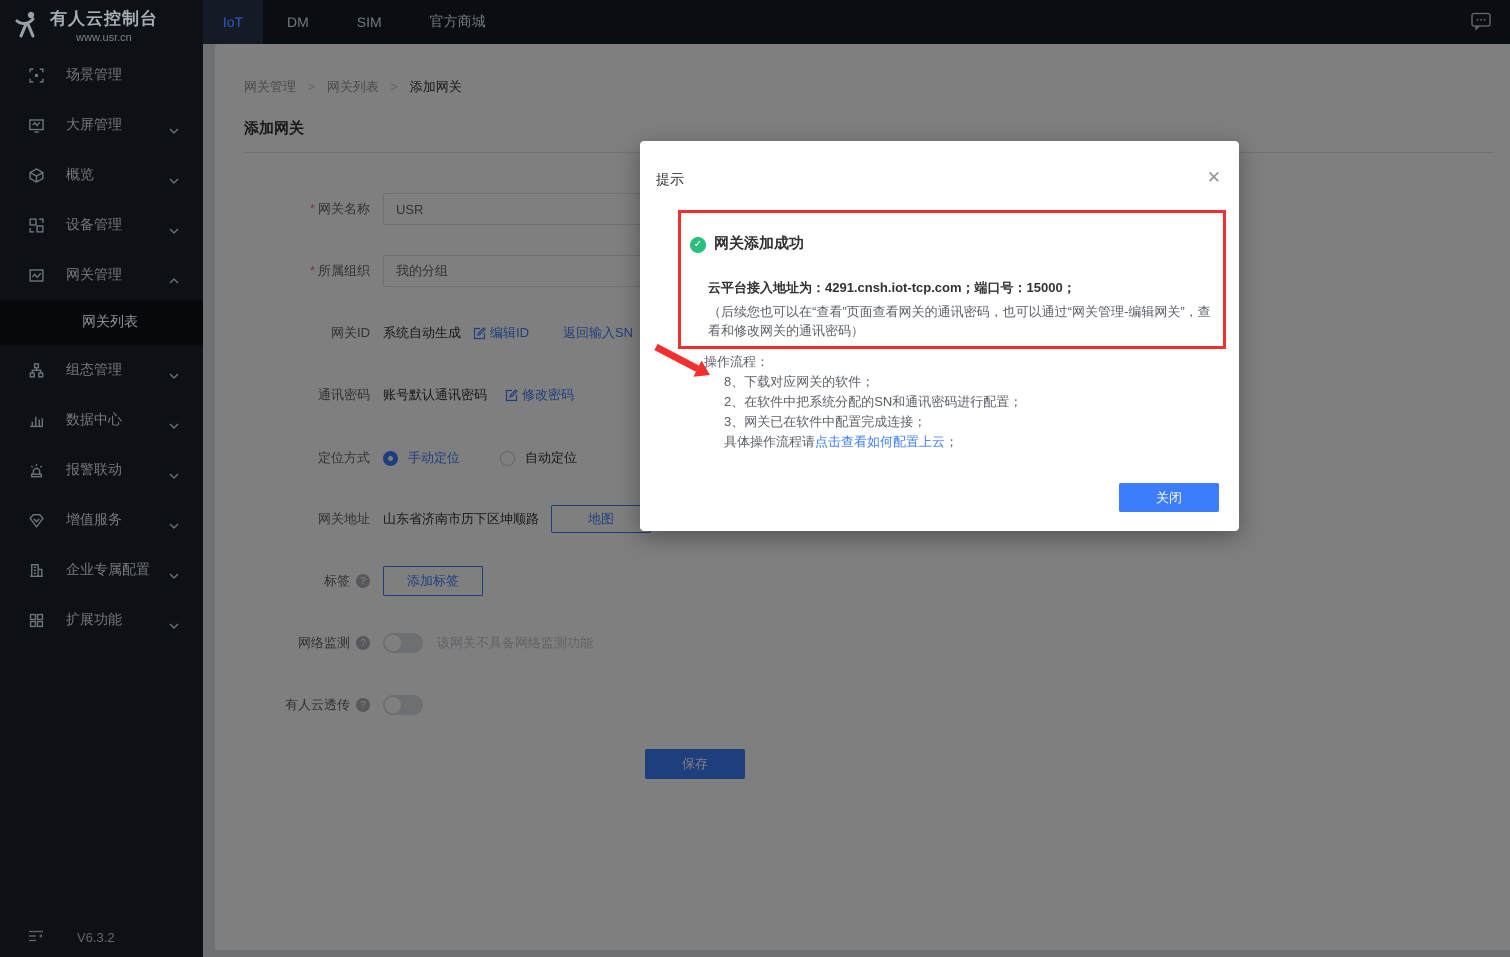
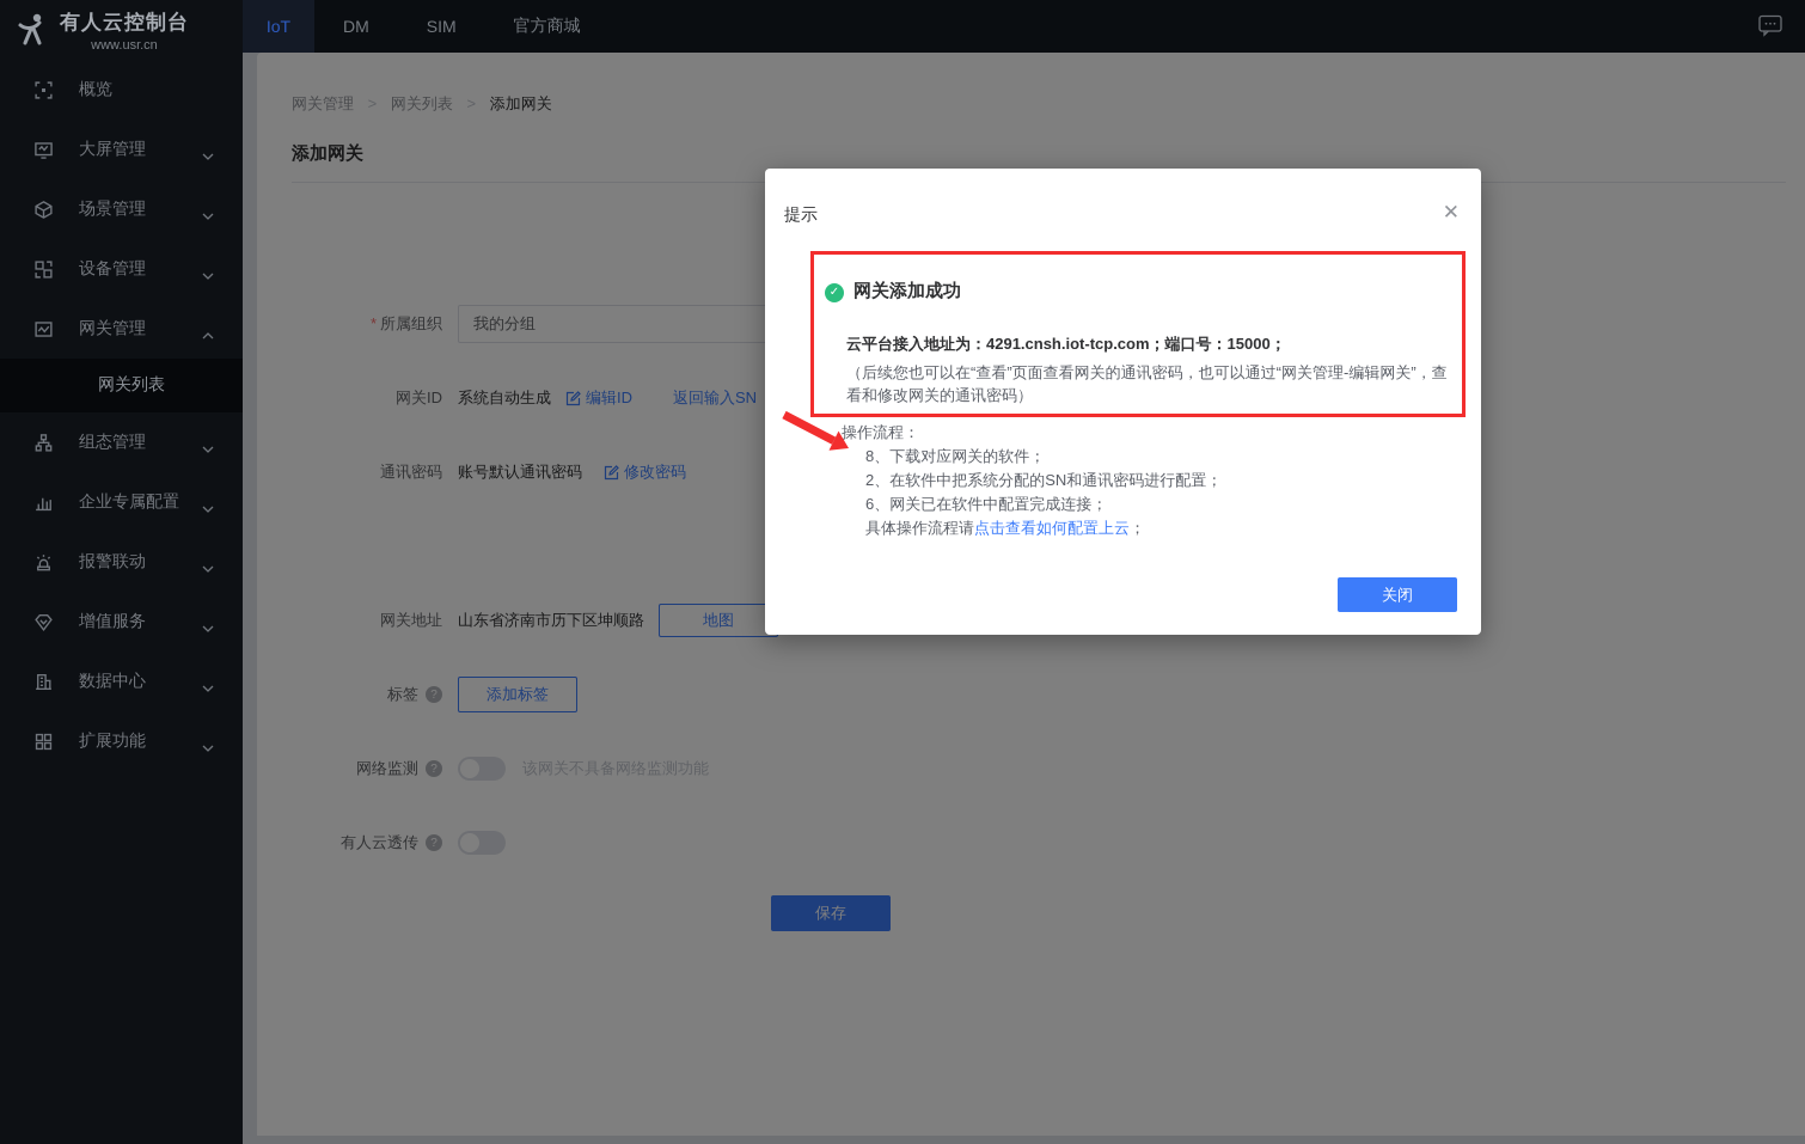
  有人云控制台
  www.usr.cn
- 场景管理
+ 概览
  大屏管理
- 概览
+ 场景管理
  设备管理
  网关管理
  网关列表
  组态管理
- 数据中心
+ 企业专属配置
  报警联动
  增值服务
- 企业专属配置
+ 数据中心
  扩展功能
- V6.3.2
  IoT
  DM
  SIM
  官方商城
  网关管理 > 网关列表 > 添加网关
  添加网关
- * 网关名称
- USR
  * 所属组织
  我的分组
  网关ID
  系统自动生成
  编辑ID
  返回输入SN
  通讯密码
  账号默认通讯密码
  修改密码
- 定位方式
- 手动定位
- 自动定位
  网关地址
  山东省济南市历下区坤顺路
  地图
  标签
  ?
  添加标签
  网络监测
  ?
  该网关不具备网络监测功能
  有人云透传
  ?
  保存
  提示
  ✕
  ✓
  网关添加成功
  云平台接入地址为：4291.cnsh.iot-tcp.com；端口号：15000；
  （后续您也可以在“查看”页面查看网关的通讯密码，也可以通过“网关管理-编辑网关”，查看和修改网关的通讯密码）
  操作流程：
  8、下载对应网关的软件；
  2、在软件中把系统分配的SN和通讯密码进行配置；
- 3、网关已在软件中配置完成连接；
+ 6、网关已在软件中配置完成连接；
  具体操作流程请点击查看如何配置上云；
  关闭
